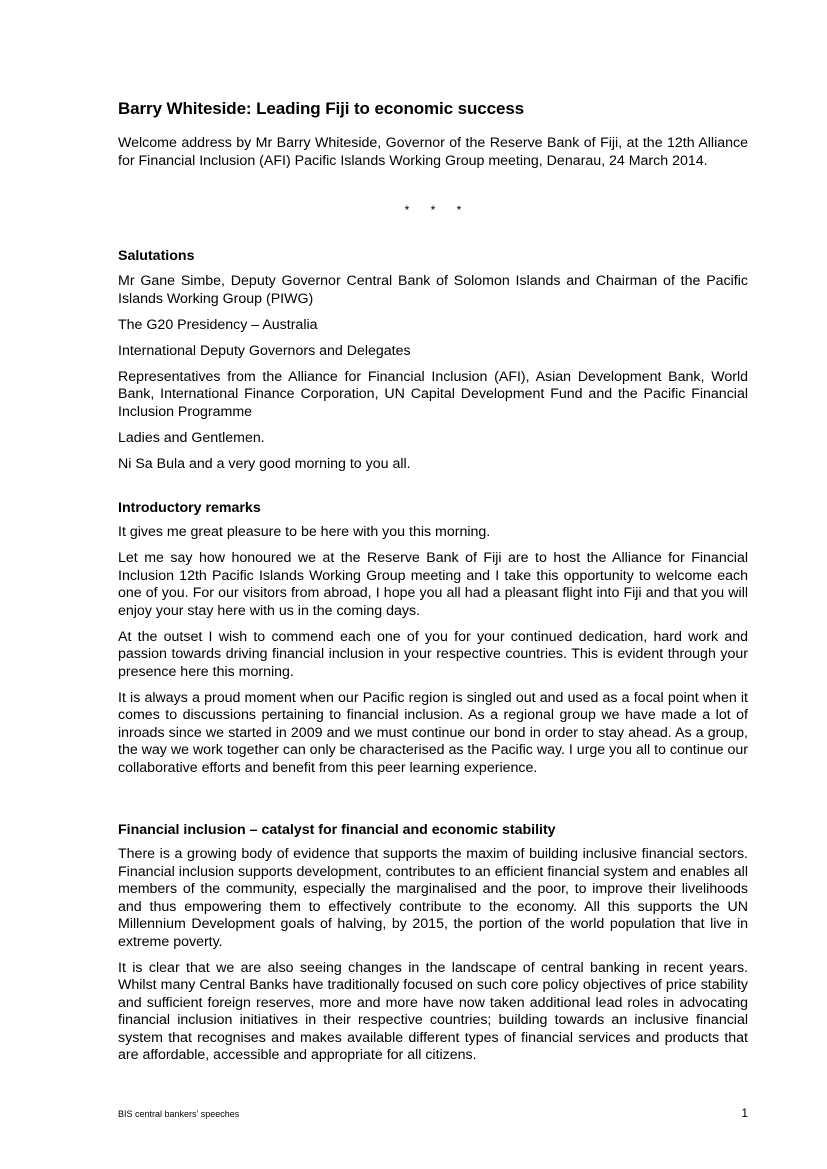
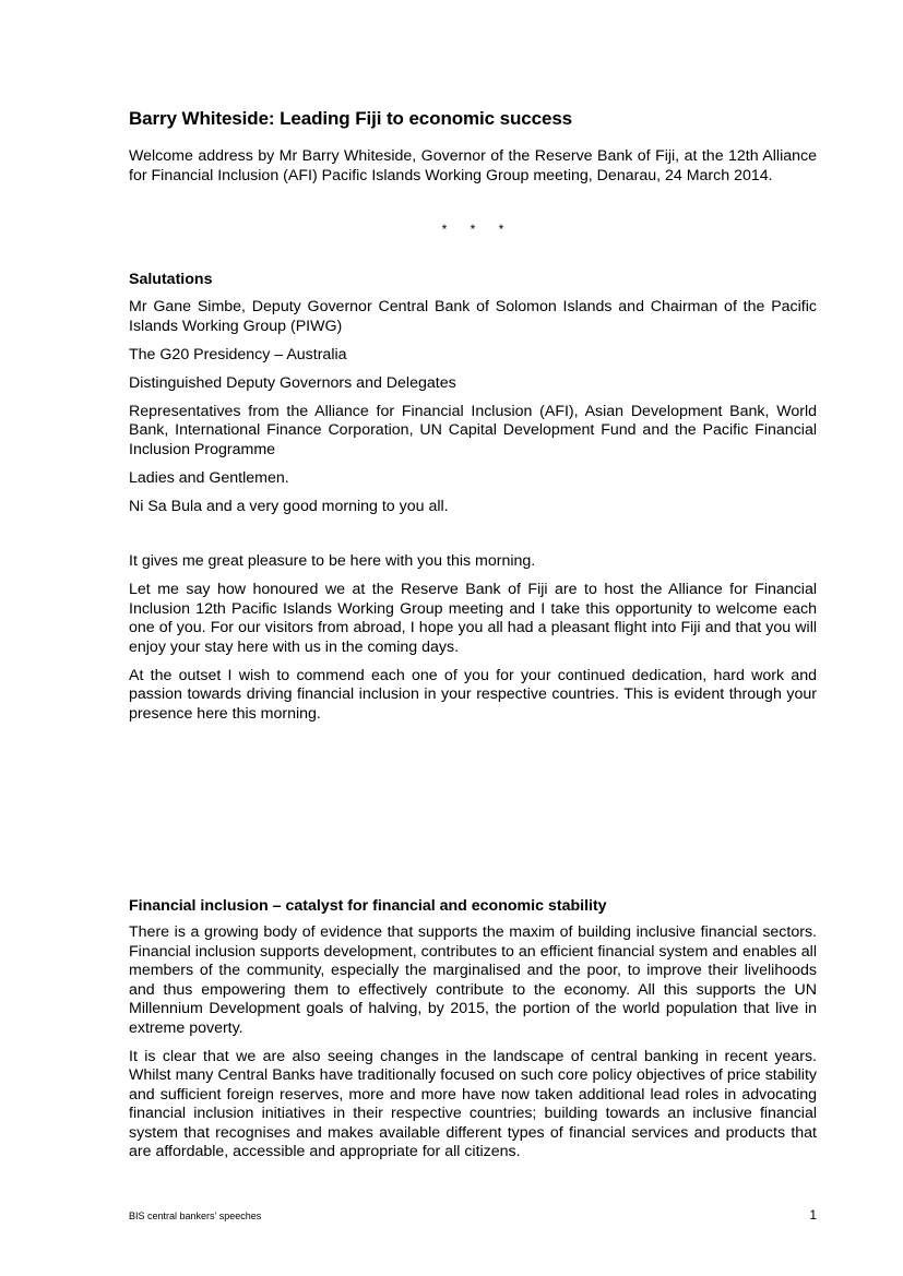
  Barry Whiteside: Leading Fiji to economic success
  Welcome address by Mr Barry Whiteside, Governor of the Reserve Bank of Fiji, at the 12th Alliance for Financial Inclusion (AFI) Pacific Islands Working Group meeting, Denarau, 24 March 2014.
  * * *
  Salutations
  Mr Gane Simbe, Deputy Governor Central Bank of Solomon Islands and Chairman of the Pacific Islands Working Group (PIWG)
  The G20 Presidency – Australia
- International Deputy Governors and Delegates
+ Distinguished Deputy Governors and Delegates
  Representatives from the Alliance for Financial Inclusion (AFI), Asian Development Bank, World Bank, International Finance Corporation, UN Capital Development Fund and the Pacific Financial Inclusion Programme
  Ladies and Gentlemen.
  Ni Sa Bula and a very good morning to you all.
- Introductory remarks
  It gives me great pleasure to be here with you this morning.
  Let me say how honoured we at the Reserve Bank of Fiji are to host the Alliance for Financial Inclusion 12th Pacific Islands Working Group meeting and I take this opportunity to welcome each one of you. For our visitors from abroad, I hope you all had a pleasant flight into Fiji and that you will enjoy your stay here with us in the coming days.
  At the outset I wish to commend each one of you for your continued dedication, hard work and passion towards driving financial inclusion in your respective countries. This is evident through your presence here this morning.
- It is always a proud moment when our Pacific region is singled out and used as a focal point when it comes to discussions pertaining to financial inclusion. As a regional group we have made a lot of inroads since we started in 2009 and we must continue our bond in order to stay ahead. As a group, the way we work together can only be characterised as the Pacific way. I urge you all to continue our collaborative efforts and benefit from this peer learning experience.
  Financial inclusion – catalyst for financial and economic stability
  There is a growing body of evidence that supports the maxim of building inclusive financial sectors. Financial inclusion supports development, contributes to an efficient financial system and enables all members of the community, especially the marginalised and the poor, to improve their livelihoods and thus empowering them to effectively contribute to the economy. All this supports the UN Millennium Development goals of halving, by 2015, the portion of the world population that live in extreme poverty.
  It is clear that we are also seeing changes in the landscape of central banking in recent years. Whilst many Central Banks have traditionally focused on such core policy objectives of price stability and sufficient foreign reserves, more and more have now taken additional lead roles in advocating financial inclusion initiatives in their respective countries; building towards an inclusive financial system that recognises and makes available different types of financial services and products that are affordable, accessible and appropriate for all citizens.
  BIS central bankers’ speeches
  1
